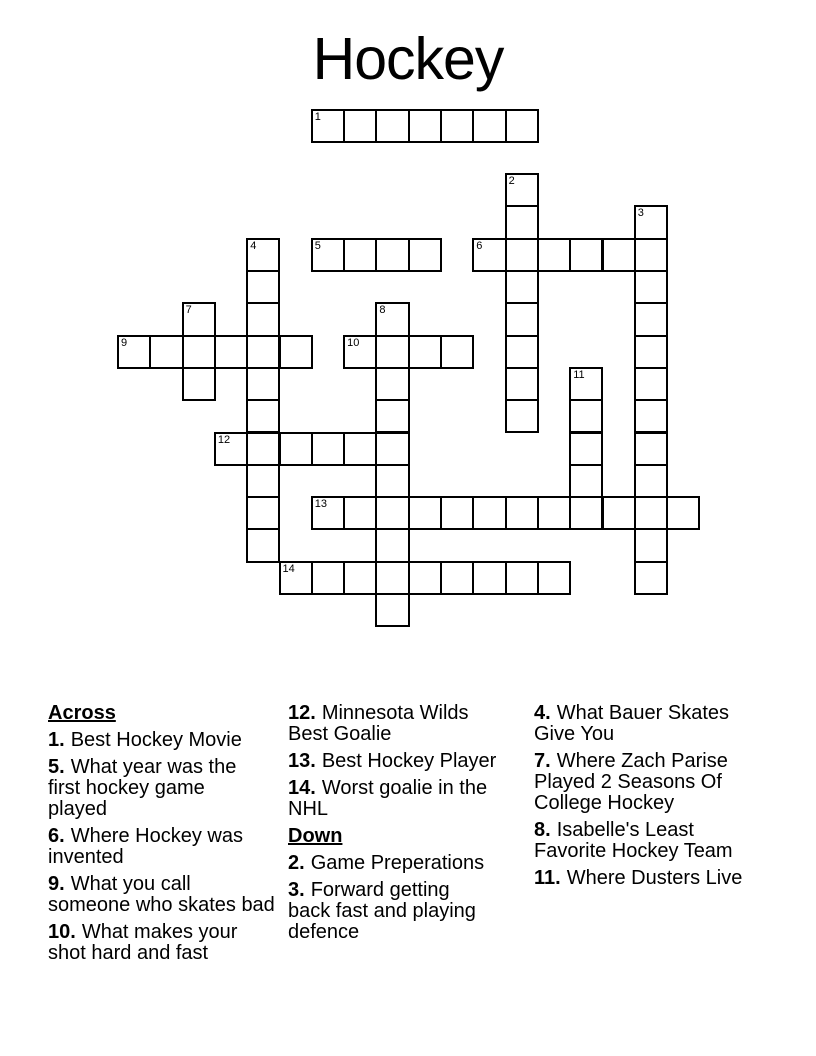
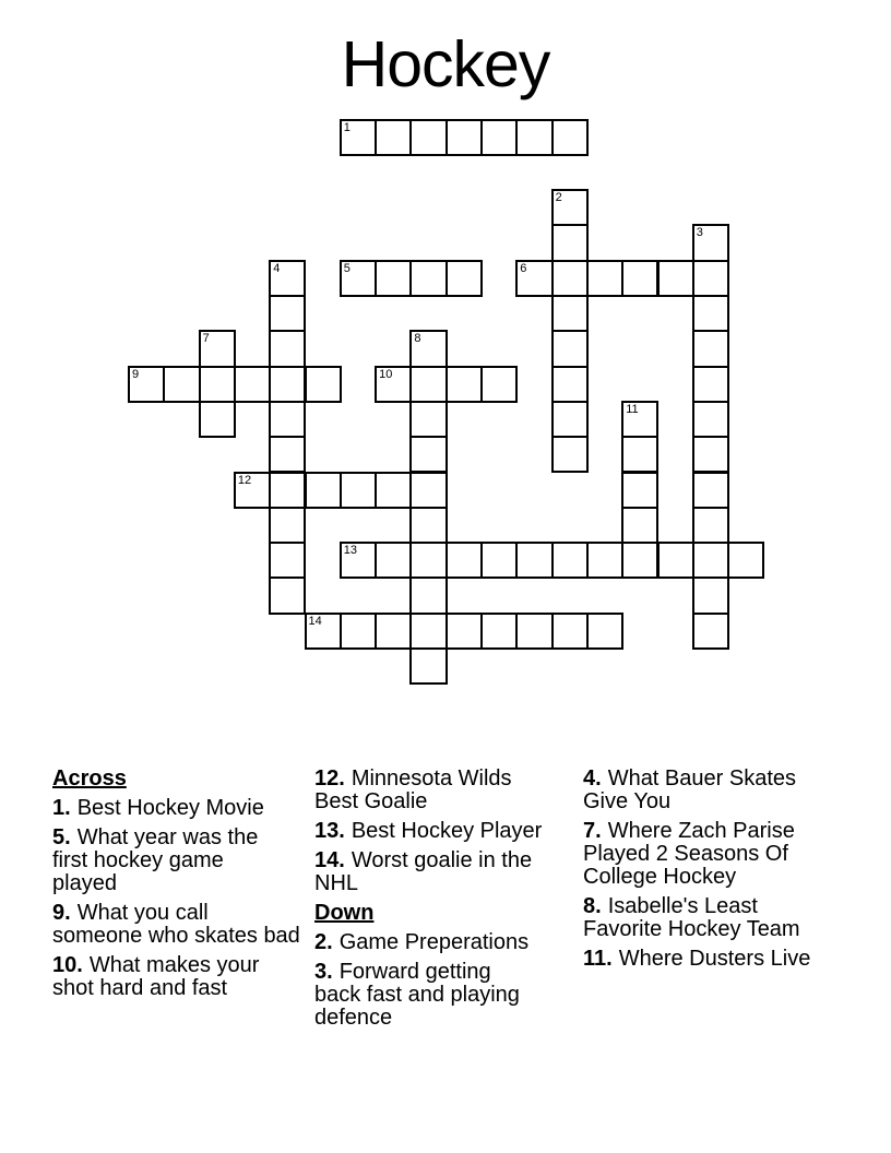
  Hockey
  1
  2
  3
  4
  5
  6
  7
  8
  9
  10
  11
  12
  13
  14
  Across
  1. Best Hockey Movie
  5. What year was the
  first hockey game
  played
- 6. Where Hockey was
- invented
  9. What you call
  someone who skates bad
  10. What makes your
  shot hard and fast
  12. Minnesota Wilds
  Best Goalie
  13. Best Hockey Player
  14. Worst goalie in the
  NHL
  Down
  2. Game Preperations
  3. Forward getting
  back fast and playing
  defence
  4. What Bauer Skates
  Give You
  7. Where Zach Parise
  Played 2 Seasons Of
  College Hockey
  8. Isabelle's Least
  Favorite Hockey Team
  11. Where Dusters Live
